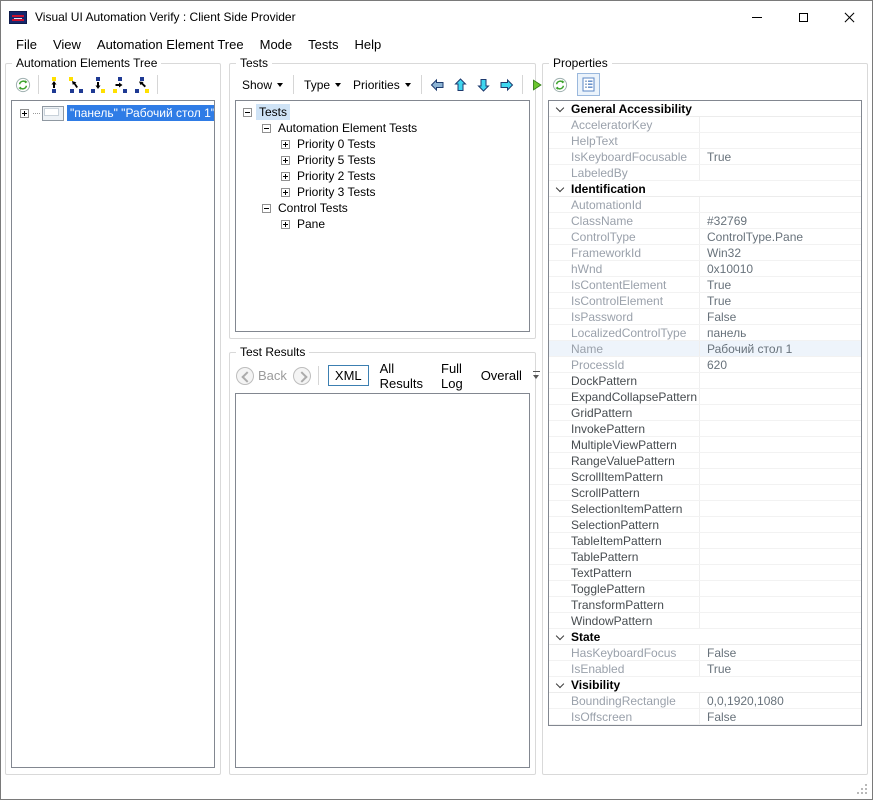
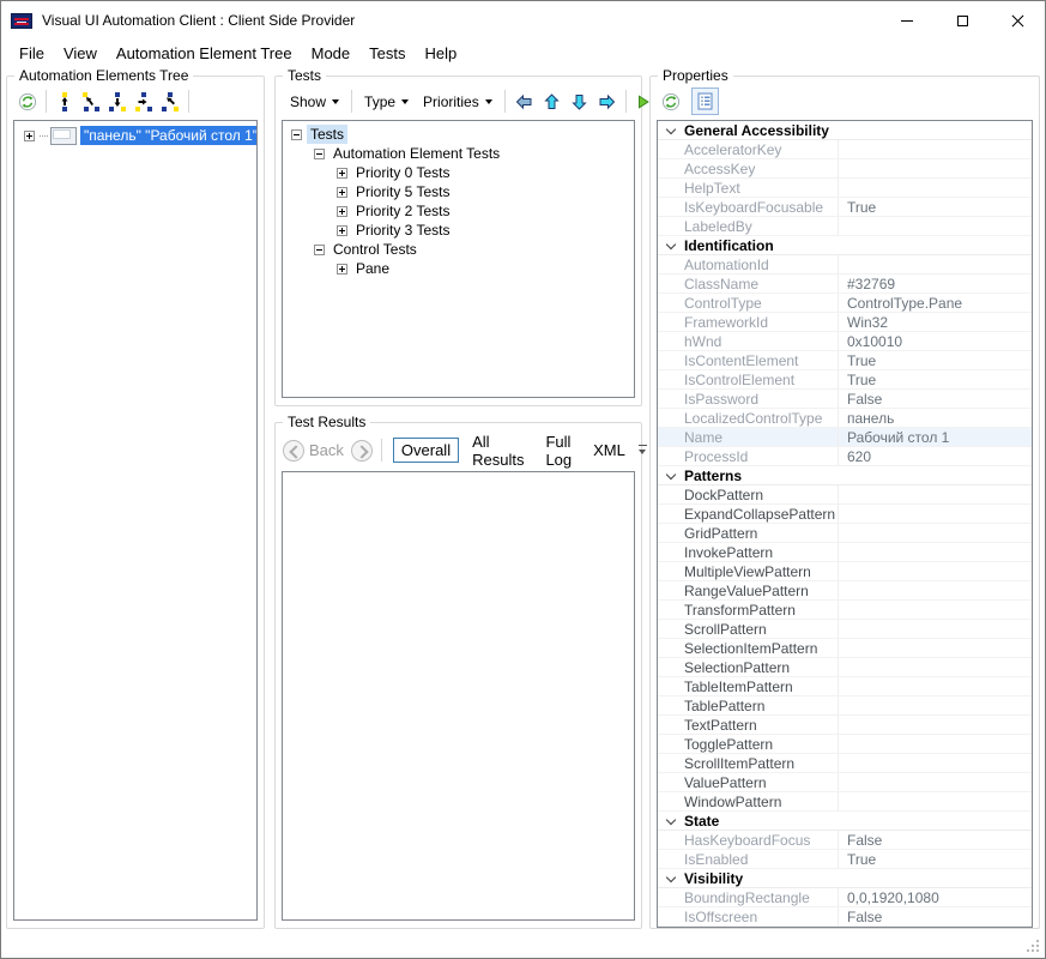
- Visual UI Automation Verify : Client Side Provider
+ Visual UI Automation Client : Client Side Provider
  File
  View
  Automation Element Tree
  Mode
  Tests
  Help
  Automation Elements Tree
  "панель" "Рабочий стол 1"
  Tests
  Show
  Type
  Priorities
  Tests
  Automation Element Tests
  Priority 0 Tests
  Priority 5 Tests
  Priority 2 Tests
  Priority 3 Tests
  Control Tests
  Pane
  Test Results
  Back
- XML
+ Overall
  All Results
  Full Log
- Overall
+ XML
  Properties
  General Accessibility
  AcceleratorKey
+ AccessKey
  HelpText
  IsKeyboardFocusable
  True
  LabeledBy
  Identification
  AutomationId
  ClassName
  #32769
  ControlType
  ControlType.Pane
  FrameworkId
  Win32
  hWnd
  0x10010
  IsContentElement
  True
  IsControlElement
  True
  IsPassword
  False
  LocalizedControlType
  панель
  Name
  Рабочий стол 1
  ProcessId
  620
+ Patterns
  DockPattern
  ExpandCollapsePattern
  GridPattern
  InvokePattern
  MultipleViewPattern
  RangeValuePattern
- ScrollItemPattern
+ TransformPattern
  ScrollPattern
  SelectionItemPattern
  SelectionPattern
  TableItemPattern
  TablePattern
  TextPattern
  TogglePattern
- TransformPattern
+ ScrollItemPattern
+ ValuePattern
  WindowPattern
  State
  HasKeyboardFocus
  False
  IsEnabled
  True
  Visibility
  BoundingRectangle
  0,0,1920,1080
  IsOffscreen
  False
